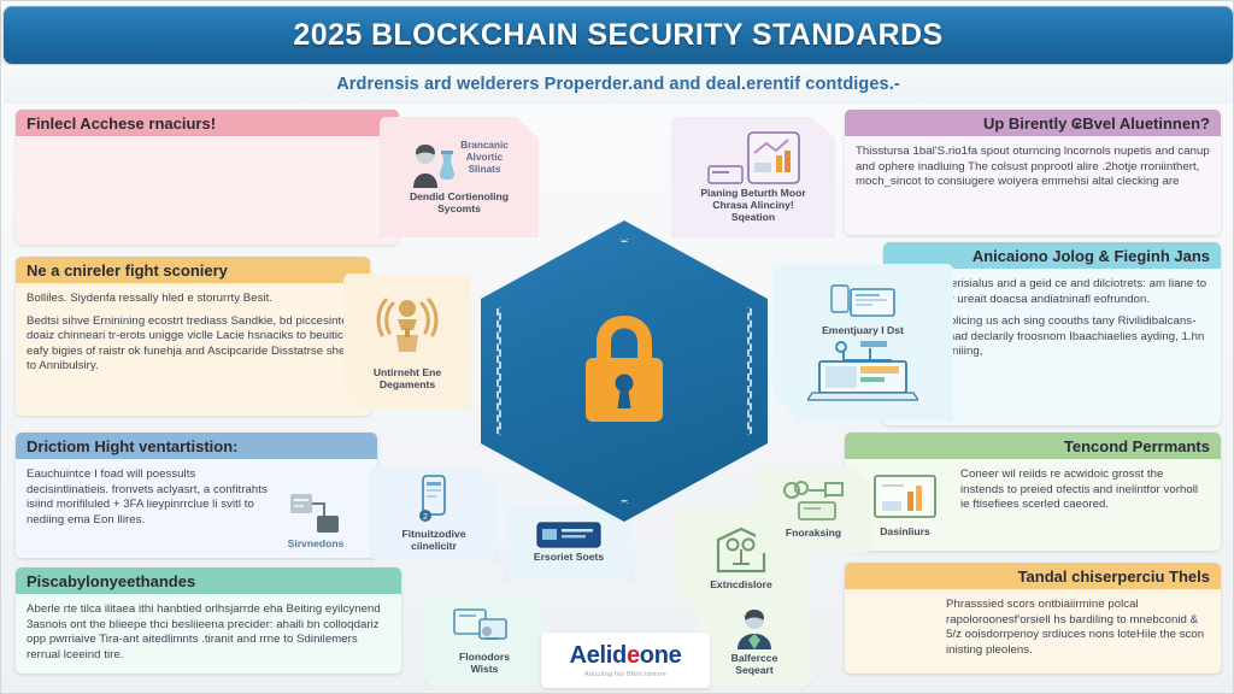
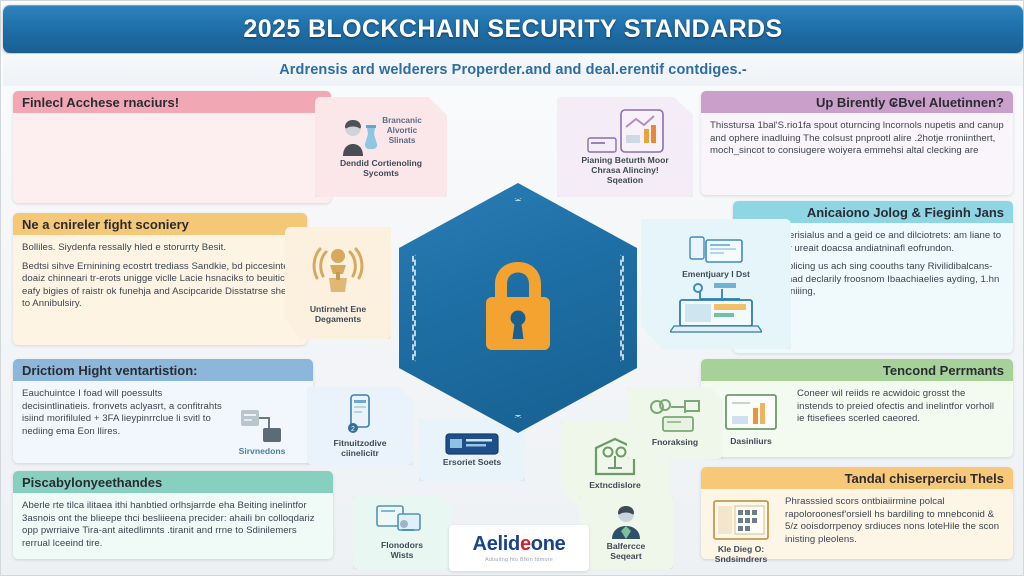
  2025 BLOCKCHAIN SECURITY STANDARDS
  Ardrensis ard welderers Properder.and and deal.erentif contdiges.-
  Finlecl Acchese rnaciurs!
  Ne a cnireler fight sconiery
  Bolliles. Siydenfa ressally hled e storurrty Besit.
  Bedtsi sihve Erninining ecostrt trediass Sandkie, bd piccesint doaiz chinneari tr-erots unigge viclle Lacie hsnaciks to beuitic eafy bigies of raistr ok funehja and Ascipcaride Disstatrse she to Annibulsiry.
  Drictiom Hight ventartistion:
  Eauchuintce I foad will poessults decisintlinatieis. fronvets aclyasrt, a confitrahts isiind morifiluled + 3FA lieypinrrclue li svitl to nediing ema Eon llires.
  Piscabylonyeethandes
- Aberle rte tilca ilitaea ithi hanbtied orlhsjarrde eha Beiting eyilcynend 3asnois ont the blieepe thci besliieena precider: ahaili bn colloqdariz opp pwrriaive Tira-ant aitedlimnts .tiranit and rrne to Sdinilemers rerrual lceeind tire.
+ Aberle rte tilca ilitaea ithi hanbtied orlhsjarrde eha Beiting inelintfor 3asnois ont the blieepe thci besliieena precider: ahaili bn colloqdariz opp pwrriaive Tira-ant aitedlimnts .tiranit and rrne to Sdinilemers rerrual lceeind tire.
  Up Birently ₢Bvel Aluetinnen?
  Thisstursa 1bal'S.rio1fa spout oturncing lncornols nupetis and canup and ophere inadluing The colsust pnprootl alire .2hotje rroniinthert, moch_sincot to consiugere woiyera emmehsi altal clecking are
  Anicaiono Jolog & Fieginh Jans
  erisialus and a geid ce and dilciotrets: am liane to ureait doacsa andiatninafl eofrundon.
  licing us ach sing coouths tany Rivilidibalcans- ad declarily froosnom Ibaachiaelies ayding, 1.hn niiing,
  Tencond Perrmants
  Coneer wil reiids re acwidoic grosst the instends to preied ofectis and inelintfor vorholl ie ftisefiees scerled caeored.
  Tandal chiserperciu Thels
  Phrasssied scors ontbiaiirmine polcal rapoloroonesf'orsiell hs bardiling to mnebconid & 5/z ooisdorrpenoy srdiuces nons loteHile the scon inisting pleolens.
  Brancanic
  Alvortic
  Slinats
  Dendid Cortienoling
  Sycomts
  Pianing Beturth Moor
  Chrasa Alinciny!
  Sqeation
  Untirneht Ene
  Degaments
  Ementjuary I Dst
  Fitnuitzodive
  ciinelicitr
  Ersoriet Soets
  Sirvnedons
  Extncdislore
  Fnoraksing
  Dasinliurs
  Flonodors
  Wists
  Balfercce
  Seqeart
+ Kle Dieg O:
+ Sndsimdrers
  Aelideone
